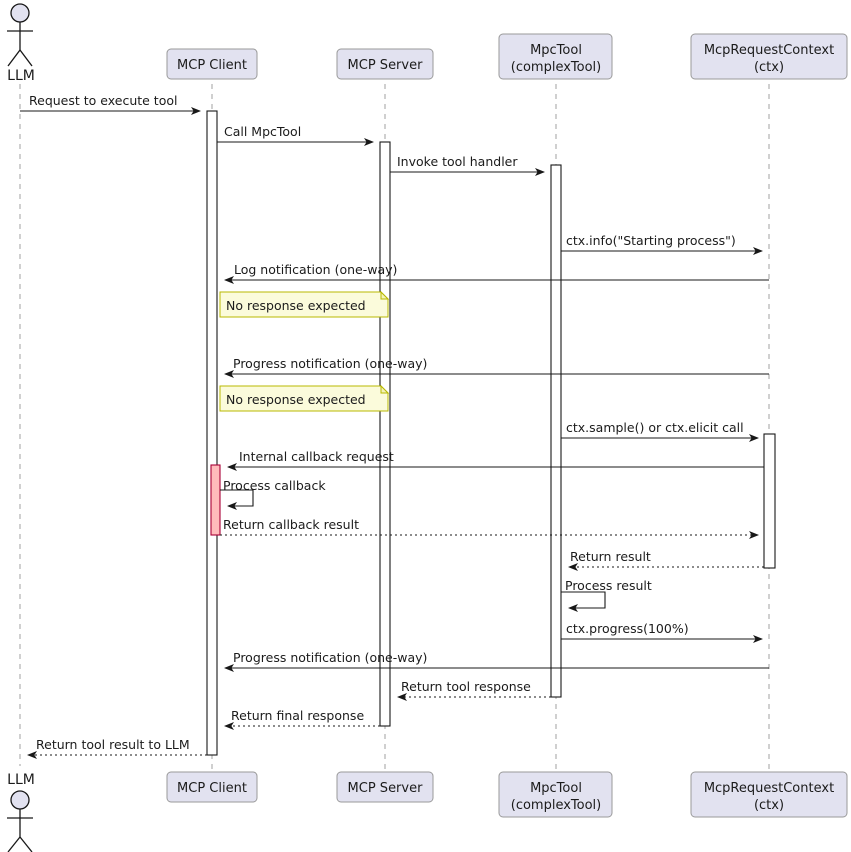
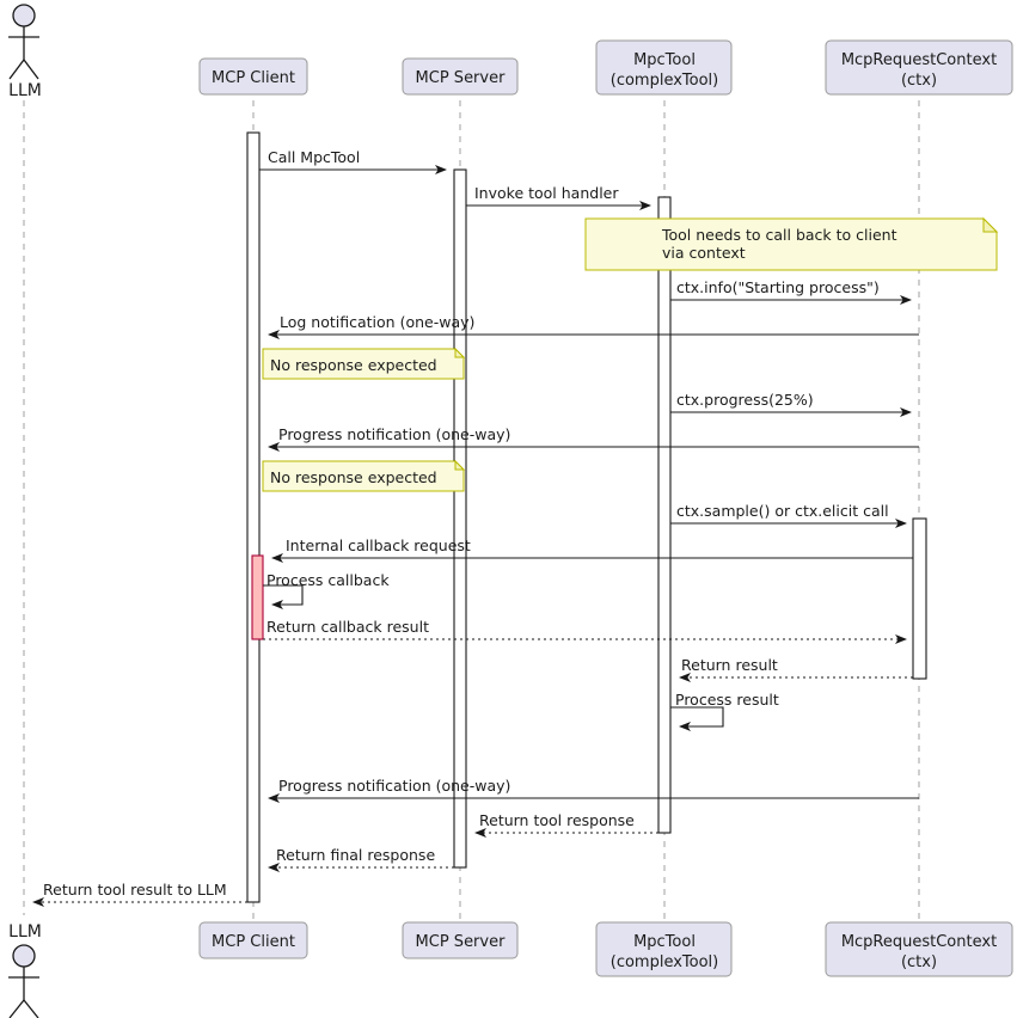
  LLM
  MCP Client
  MCP Server
  MpcTool
  (complexTool)
  McpRequestContext
  (ctx)
- Request to execute tool
  Call MpcTool
  Invoke tool handler
+ Tool needs to call back to client
+ via context
  ctx.info("Starting process")
  Log notification (one-way)
  No response expected
+ ctx.progress(25%)
  Progress notification (one-way)
  No response expected
  ctx.sample() or ctx.elicit call
  Internal callback request
  Process callback
  Return callback result
  Return result
  Process result
- ctx.progress(100%)
  Progress notification (one-way)
  Return tool response
  Return final response
  Return tool result to LLM
  MCP Client
  MCP Server
  MpcTool
  (complexTool)
  McpRequestContext
  (ctx)
  LLM
